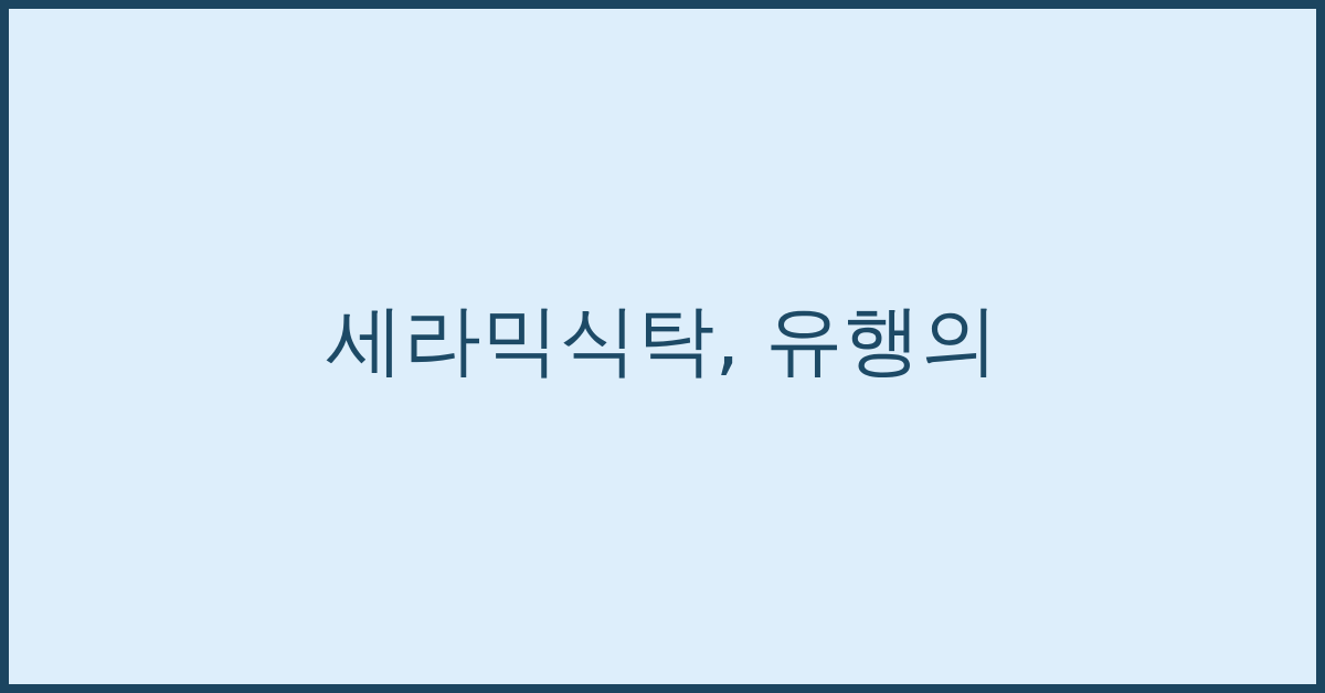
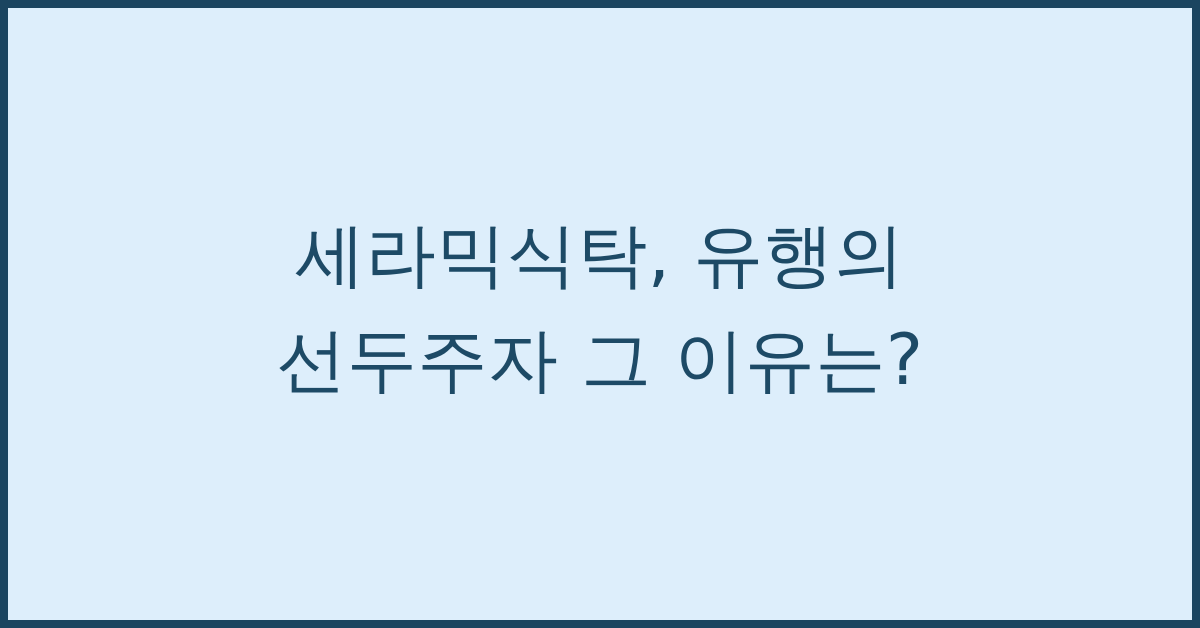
  세라믹식탁, 유행의
+ 선두주자 그 이유는?
